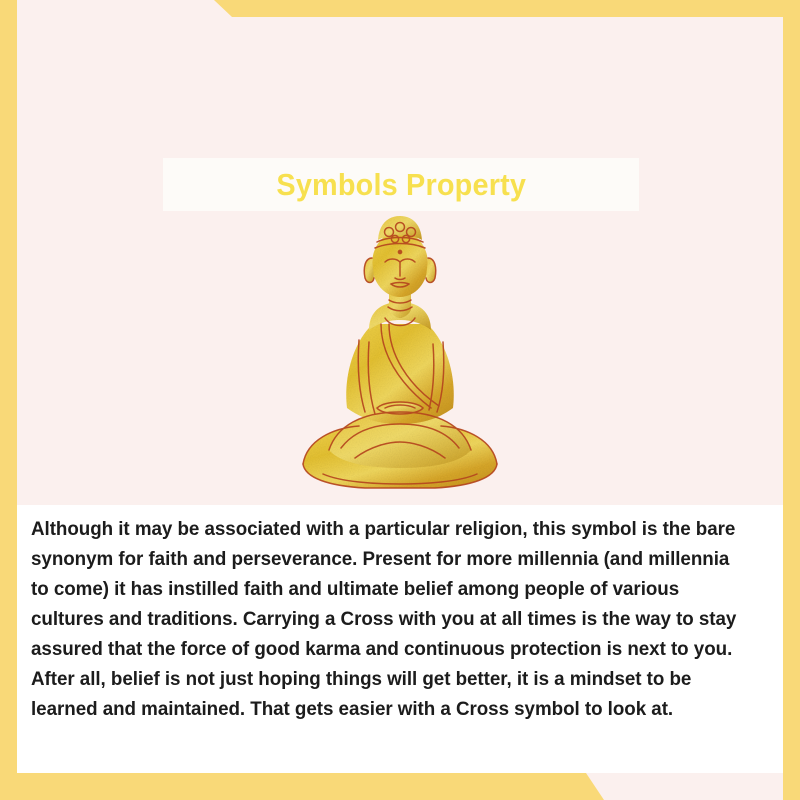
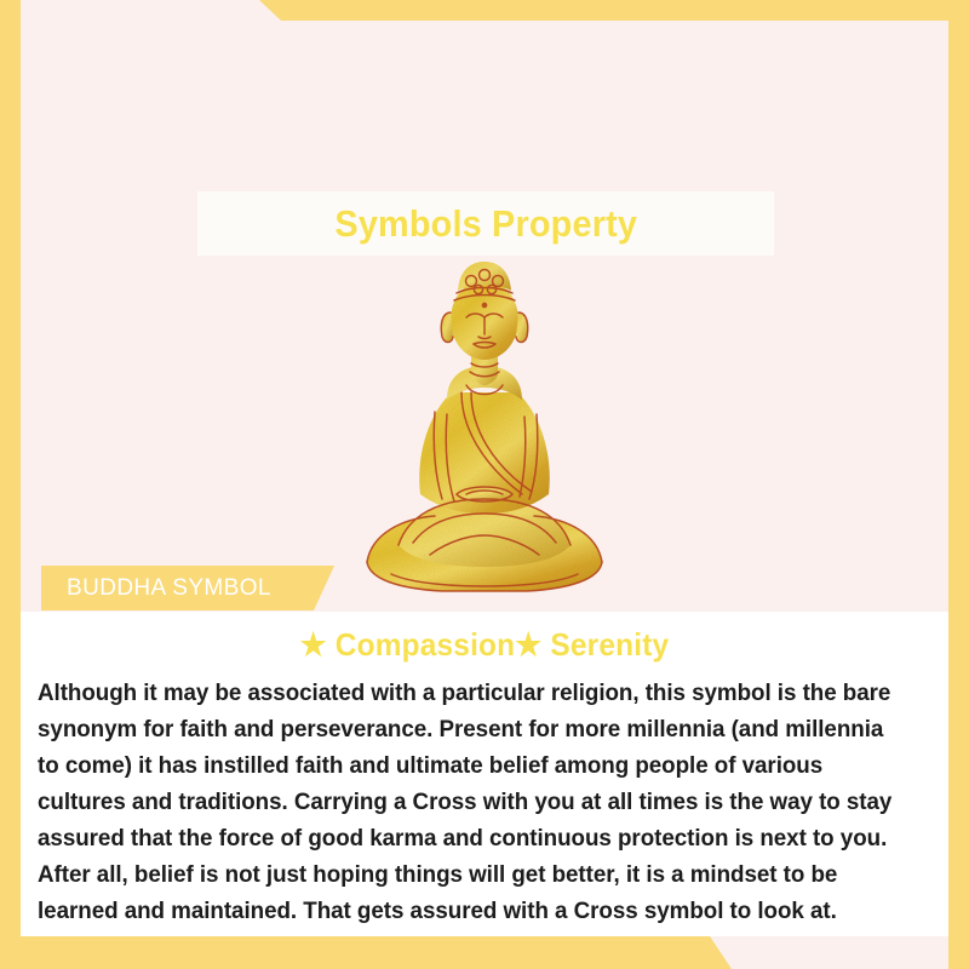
  Symbols Property
+ BUDDHA SYMBOL
+ ★ Compassion★ Serenity
- Although it may be associated with a particular religion, this symbol is the bare synonym for faith and perseverance. Present for more millennia (and millennia to come) it has instilled faith and ultimate belief among people of various cultures and traditions. Carrying a Cross with you at all times is the way to stay assured that the force of good karma and continuous protection is next to you. After all, belief is not just hoping things will get better, it is a mindset to be learned and maintained. That gets easier with a Cross symbol to look at.
+ Although it may be associated with a particular religion, this symbol is the bare synonym for faith and perseverance. Present for more millennia (and millennia to come) it has instilled faith and ultimate belief among people of various cultures and traditions. Carrying a Cross with you at all times is the way to stay assured that the force of good karma and continuous protection is next to you. After all, belief is not just hoping things will get better, it is a mindset to be learned and maintained. That gets assured with a Cross symbol to look at.
